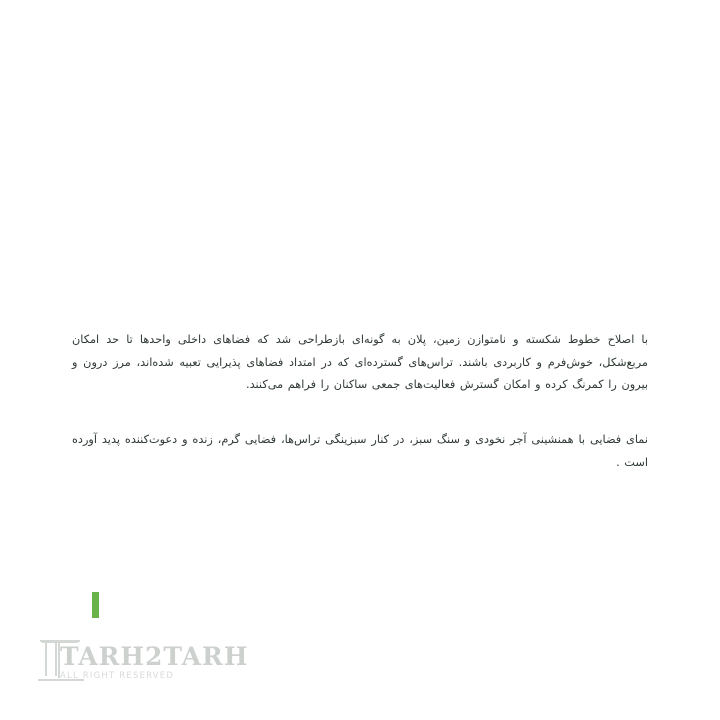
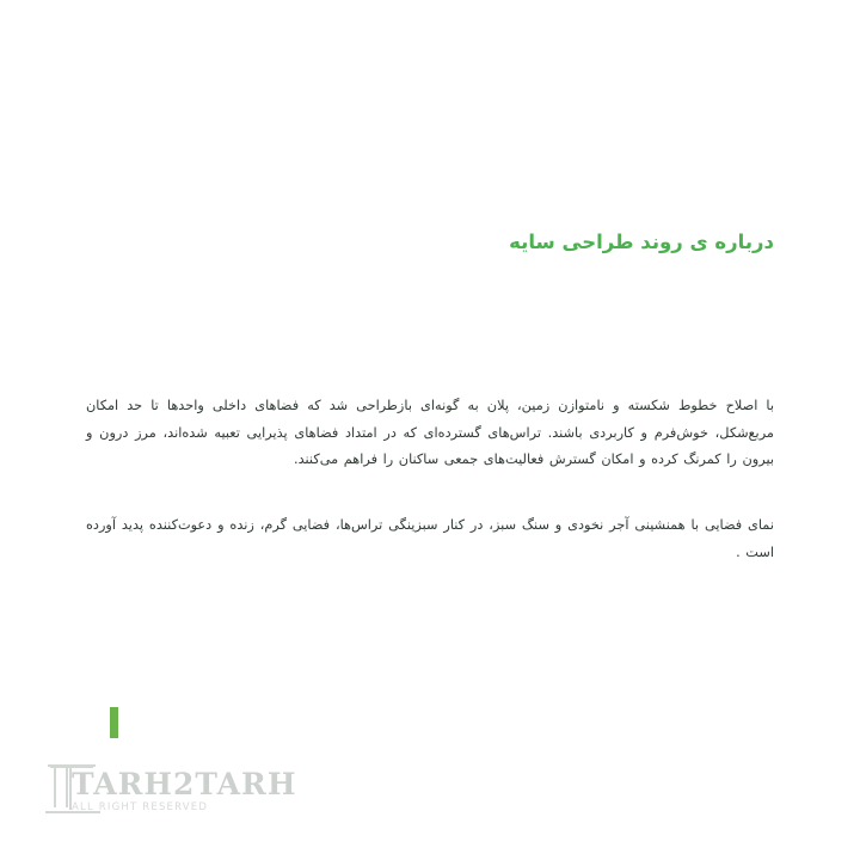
+ درباره ی روند طراحی سایه
  با اصلاح خطوط شکسته و نامتوازن زمین، پلان به گونه‌ای بازطراحی شد که فضاهای داخلی واحدها تا حد امکان مربع‌شکل، خوش‌فرم و کاربردی باشند. تراس‌های گسترده‌ای که در امتداد فضاهای پذیرایی تعبیه شده‌اند، مرز درون و بیرون را کمرنگ کرده و امکان گسترش فعالیت‌های جمعی ساکنان را فراهم می‌کنند.
  نمای فضایی با همنشینی آجر نخودی و سنگ سبز، در کنار سبزینگی تراس‌ها، فضایی گرم، زنده و دعوت‌کننده پدید آورده است .
  TARH2TARH
  ALL RIGHT RESERVED
